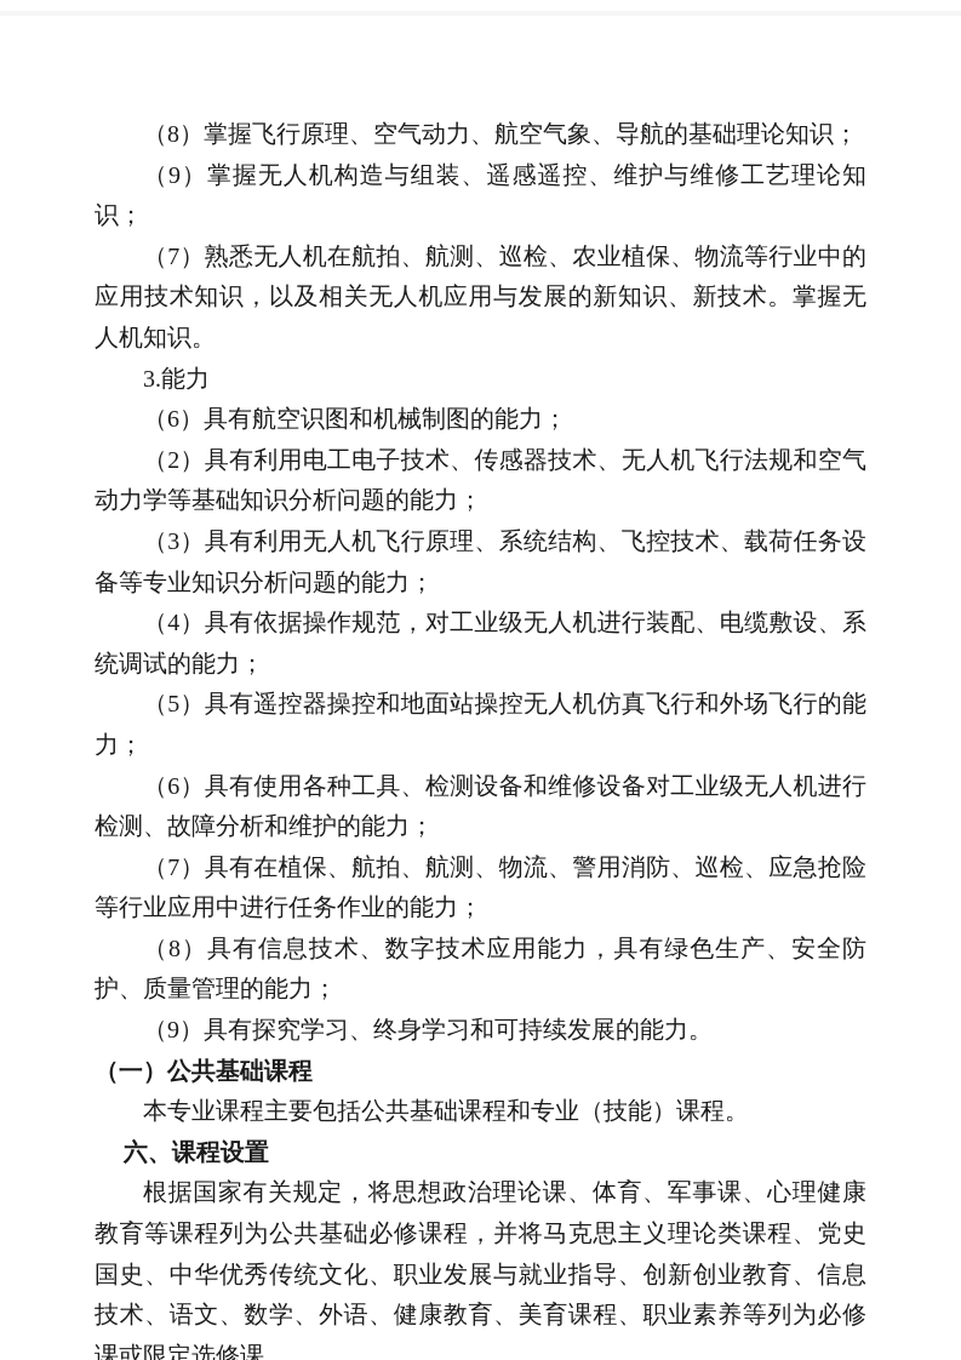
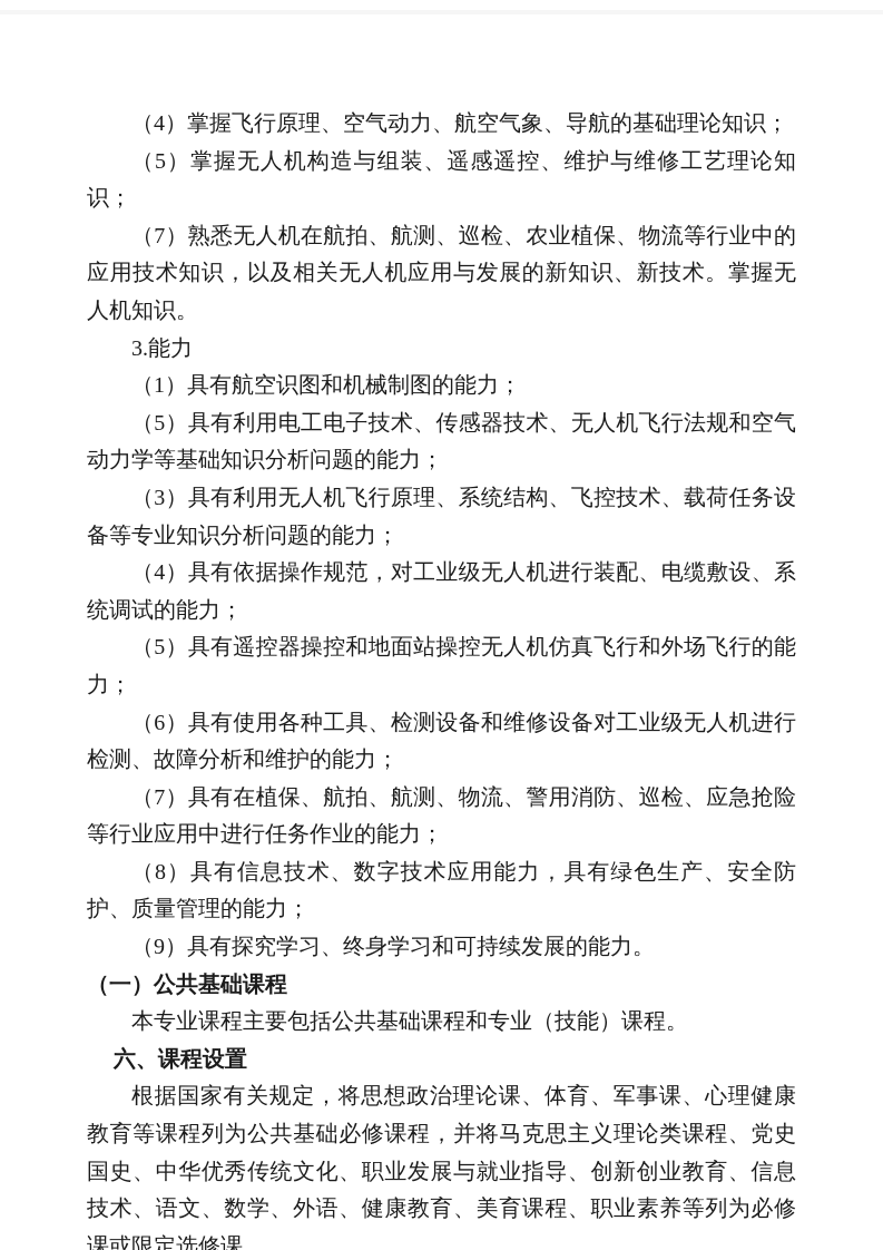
- （8）掌握飞行原理、空气动力、航空气象、导航的基础理论知识；
+ （4）掌握飞行原理、空气动力、航空气象、导航的基础理论知识；
- （9）掌握无人机构造与组装、遥感遥控、维护与维修工艺理论知识；
+ （5）掌握无人机构造与组装、遥感遥控、维护与维修工艺理论知识；
  （7）熟悉无人机在航拍、航测、巡检、农业植保、物流等行业中的应用技术知识，以及相关无人机应用与发展的新知识、新技术。掌握无人机知识。
  3.能力
- （6）具有航空识图和机械制图的能力；
+ （1）具有航空识图和机械制图的能力；
- （2）具有利用电工电子技术、传感器技术、无人机飞行法规和空气动力学等基础知识分析问题的能力；
+ （5）具有利用电工电子技术、传感器技术、无人机飞行法规和空气动力学等基础知识分析问题的能力；
  （3）具有利用无人机飞行原理、系统结构、飞控技术、载荷任务设备等专业知识分析问题的能力；
  （4）具有依据操作规范，对工业级无人机进行装配、电缆敷设、系统调试的能力；
  （5）具有遥控器操控和地面站操控无人机仿真飞行和外场飞行的能力；
  （6）具有使用各种工具、检测设备和维修设备对工业级无人机进行检测、故障分析和维护的能力；
  （7）具有在植保、航拍、航测、物流、警用消防、巡检、应急抢险等行业应用中进行任务作业的能力；
  （8）具有信息技术、数字技术应用能力，具有绿色生产、安全防护、质量管理的能力；
  （9）具有探究学习、终身学习和可持续发展的能力。
  （一）公共基础课程
  本专业课程主要包括公共基础课程和专业（技能）课程。
  六、课程设置
  根据国家有关规定，将思想政治理论课、体育、军事课、心理健康教育等课程列为公共基础必修课程，并将马克思主义理论类课程、党史国史、中华优秀传统文化、职业发展与就业指导、创新创业教育、信息技术、语文、数学、外语、健康教育、美育课程、职业素养等列为必修课或限定选修课。
